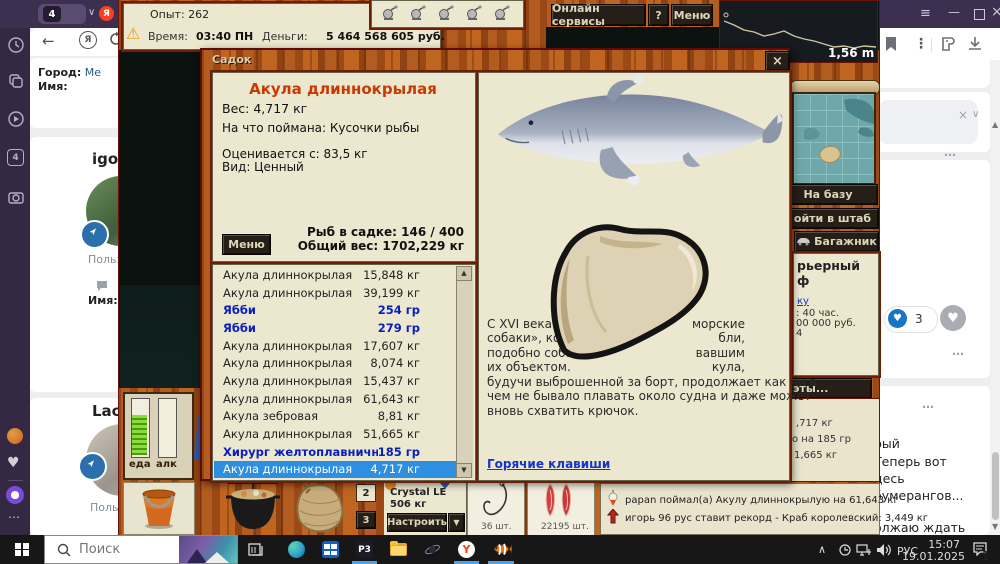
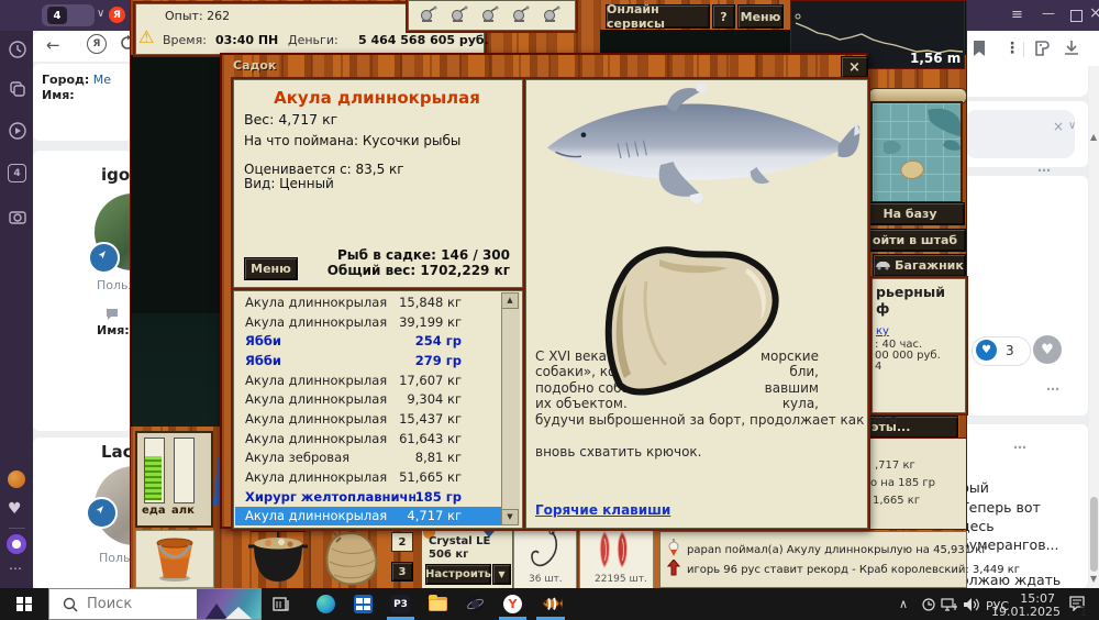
  4
  ∨
  Я
  ≡
  —
  ×
  4
  ♥
  ⋯
  ←
  Я
  Город: Ме
  Имя:
  igo
  Имя:
  Lac
  ⋮
  ×
  ∨
  ⋯
  ♥
  3
  ♥
  ⋯
  ⋯
  еперь вот
  есь
  умерангов...
  лжаю ждать
  ▲
  ▼
  Опыт: 262
  ⚠
  Время:
  03:40 ПН
  Деньги:
  5 464 568 605 руб.
  Онлайн сервисы
  ?
  Меню
  1,56 m
  На базу
  ойти в штаб
  Багажник
  рьерный
  ф
  ку
  : 40 час.
  00 000 руб.
  4
  эты...
  ,717 кг
  о на 185 гр
  1,665 кг
  еда
  алк
  2
  3
  Crystal LE
  506 кг
  Настроить
  ▼
  36 шт.
  22195 шт.
- papan поймал(а) Акулу длиннокрылую на 61,643 кг
+ papan поймал(а) Акулу длиннокрылую на 45,931 кг
  игорь 96 рус ставит рекорд - Краб королевский: 3,449 кг
  Садок
  ×
  Акула длиннокрылая
  Вес: 4,717 кг
  На что поймана: Кусочки рыбы
  Оценивается с: 83,5 кг
  Вид: Ценный
  Меню
- Рыб в садке: 146 / 400
+ Рыб в садке: 146 / 300
  Общий вес: 1702,229 кг
  Акула длиннокрылая
  15,848 кг
  Акула длиннокрылая
  39,199 кг
  Ябби
  254 гр
  Ябби
  279 гр
  Акула длиннокрылая
  17,607 кг
  Акула длиннокрылая
- 8,074 кг
+ 9,304 кг
  Акула длиннокрылая
  15,437 кг
  Акула длиннокрылая
  61,643 кг
  Акула зебровая
  8,81 кг
  Акула длиннокрылая
  51,665 кг
  Хирург желтоплавничн
  185 гр
  Акула длиннокрылая
  4,717 кг
  ▲
  ▼
  С XVI века
  морские
  собаки», к
  бли,
  подобно соб
  вавшим
  их объектом.
  кула,
  будучи выброшенной за борт, продолжает как ни в
- чем не бывало плавать около судна и даже может
  вновь схватить крючок.
  Горячие клавиши
  Поиск
  Р3
  Y
  ∧
  РУС
  15:07
  19.01.2025
  1
